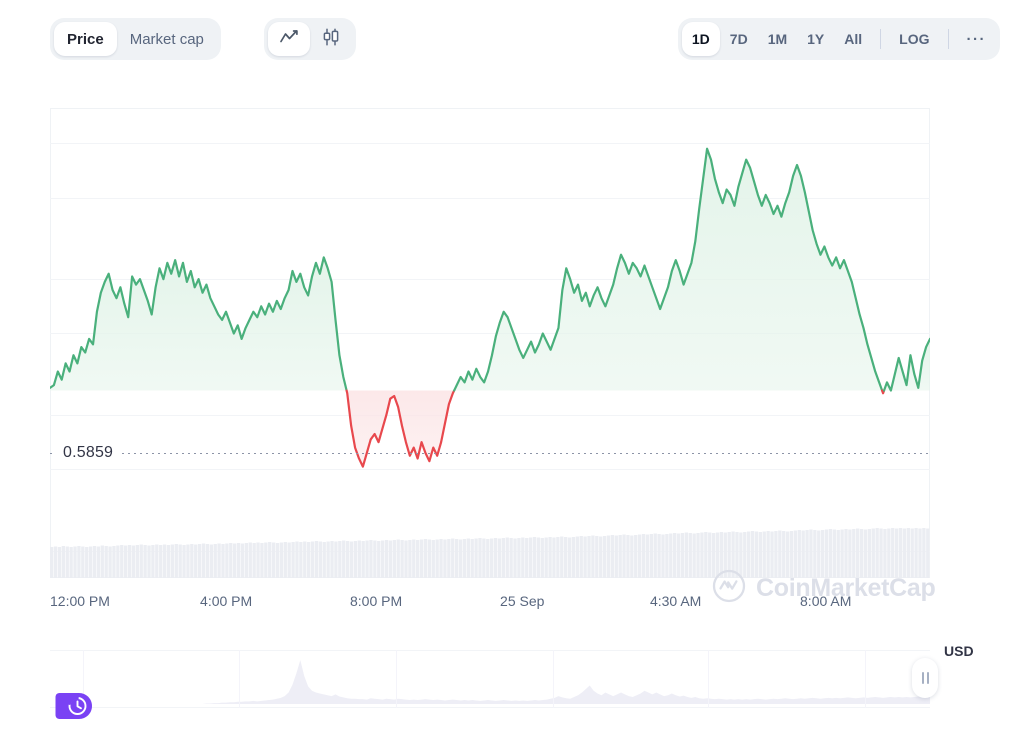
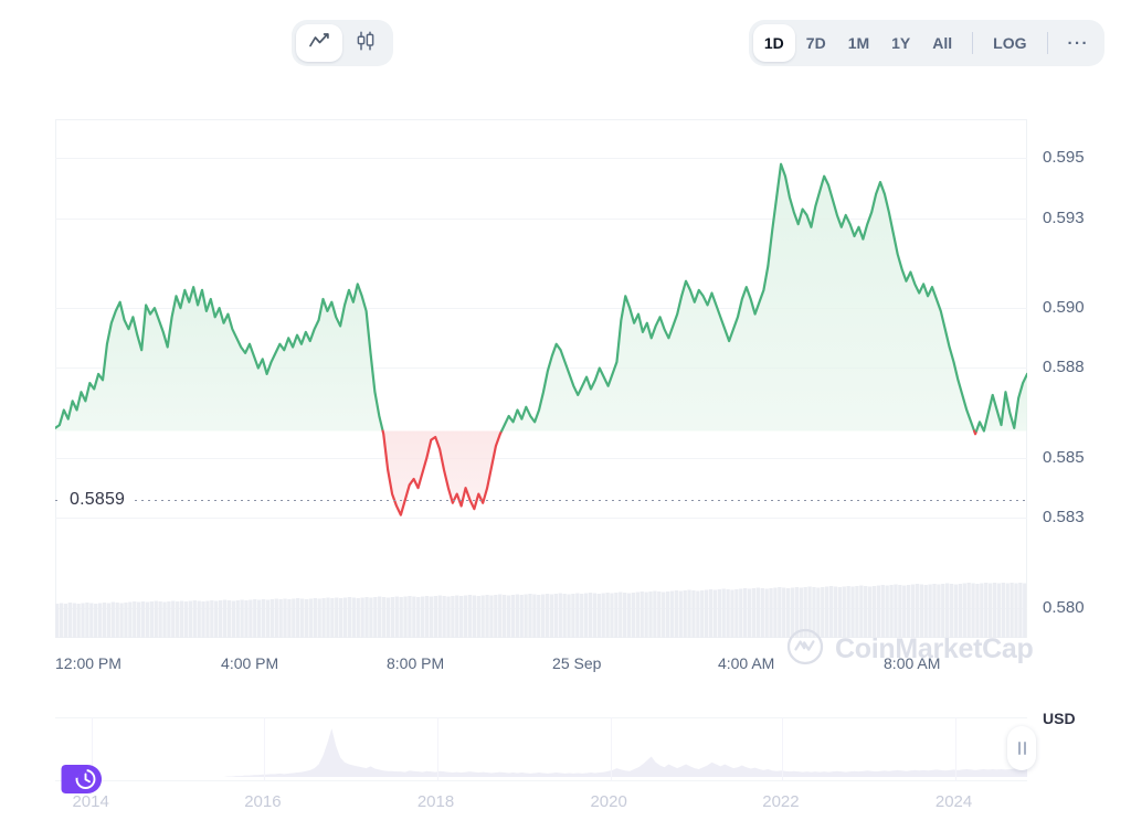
- Price
- Market cap
  1D
  7D
  1M
  1Y
  All
  LOG
  ···
  0.5859
+ 0.595
+ 0.593
+ 0.590
+ 0.588
+ 0.585
+ 0.583
+ 0.580
  USD
  12:00 PM
  4:00 PM
  8:00 PM
  25 Sep
- 4:30 AM
+ 4:00 AM
  8:00 AM
  CoinMarketCap
+ 2014
+ 2016
+ 2018
+ 2020
+ 2022
+ 2024
